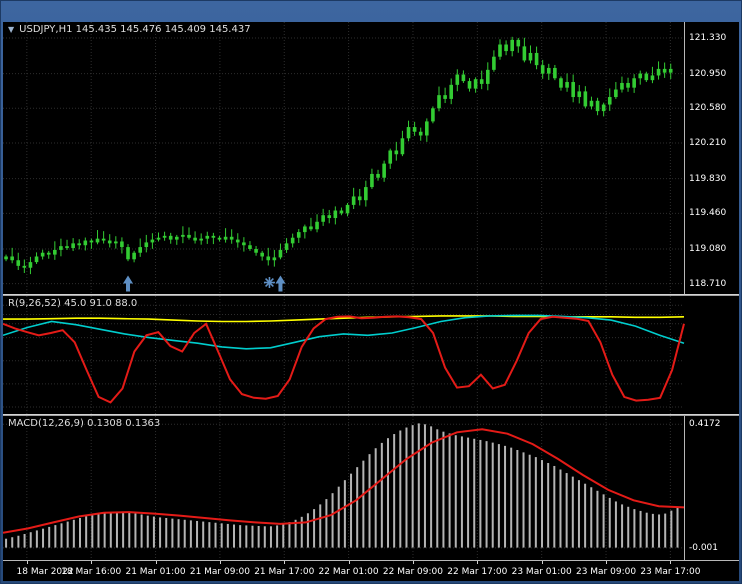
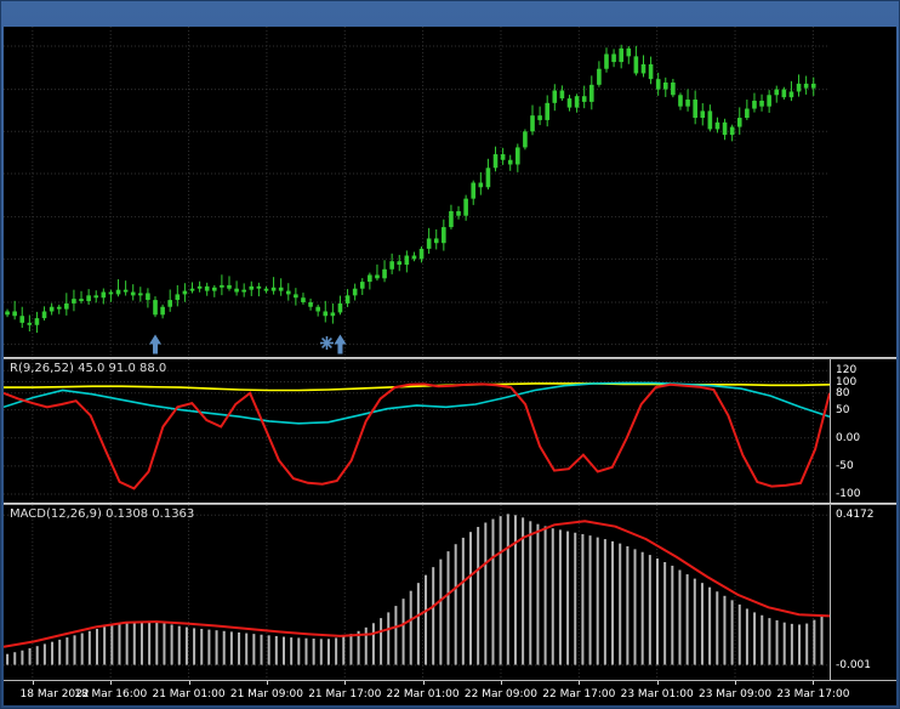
- ▼
- USDJPY,H1 145.435 145.476 145.409 145.437
- 121.330
- 120.950
- 120.580
- 120.210
- 119.830
- 119.460
- 119.080
- 118.710
  R(9,26,52) 45.0 91.0 88.0
+ 120
+ 100
+ 80
+ 50
+ 0.00
+ -50
+ -100
  MACD(12,26,9) 0.1308 0.1363
  0.4172
  -0.001
  18 Mar 2022
  18 Mar 16:00
  21 Mar 01:00
  21 Mar 09:00
  21 Mar 17:00
  22 Mar 01:00
  22 Mar 09:00
  22 Mar 17:00
  23 Mar 01:00
  23 Mar 09:00
  23 Mar 17:00
